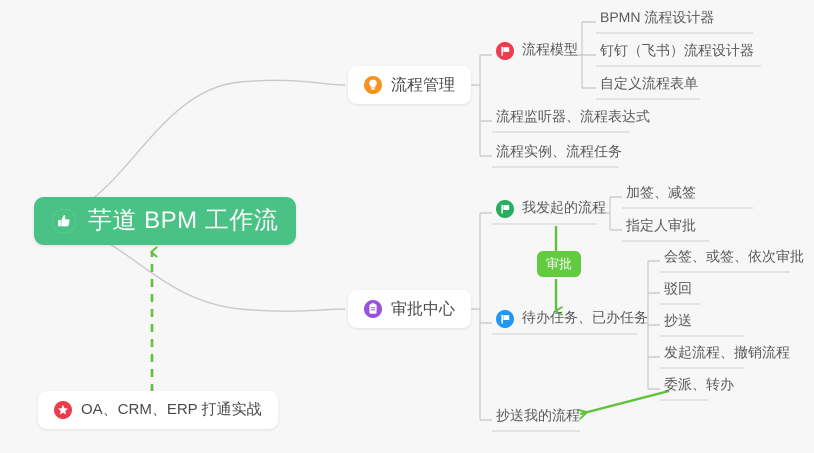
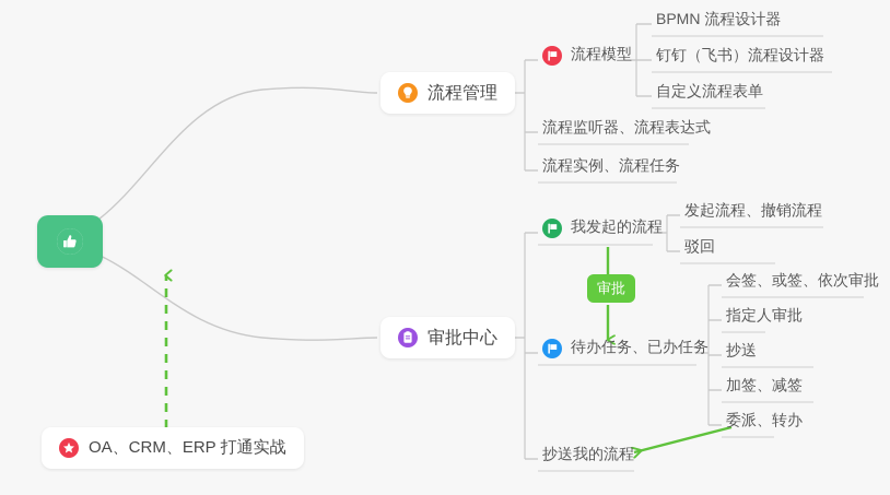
- 芋道 BPM 工作流
  流程管理
  流程模型
  BPMN 流程设计器
  钉钉（飞书）流程设计器
  自定义流程表单
  流程监听器、流程表达式
  流程实例、流程任务
  审批中心
  我发起的流程
- 加签、减签
+ 发起流程、撤销流程
- 指定人审批
+ 驳回
  审批
  待办任务、已办任务
  会签、或签、依次审批
- 驳回
+ 指定人审批
  抄送
- 发起流程、撤销流程
+ 加签、减签
  委派、转办
  抄送我的流程
  OA、CRM、ERP 打通实战
